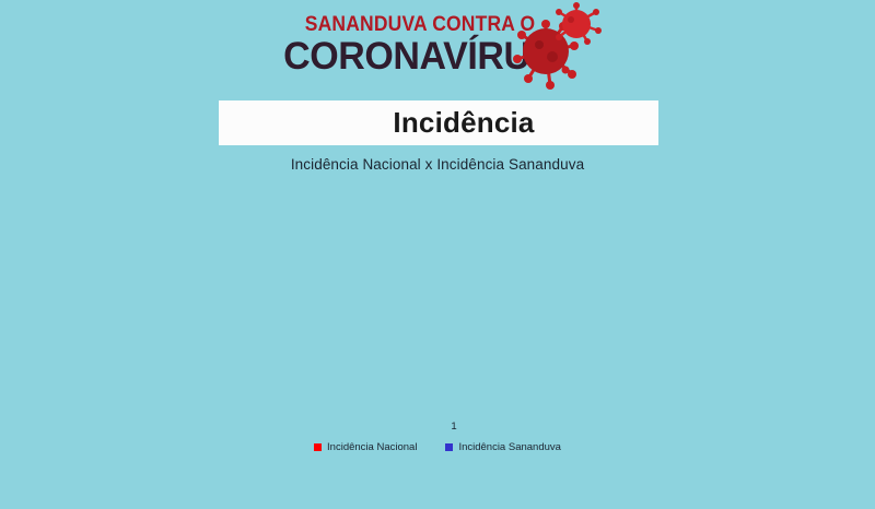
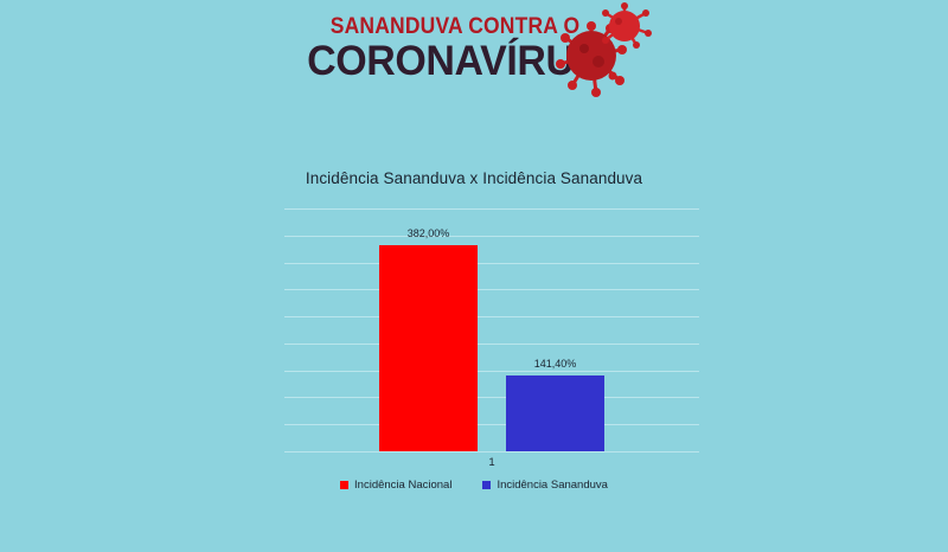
  SANANDUVA CONTRA O
  CORONAVÍR
- Incidência
- Incidência Nacional x Incidência Sananduva
+ Incidência Sananduva x Incidência Sananduva
+ 382,00%
+ 141,40%
  1
  Incidência Nacional
  Incidência Sananduva
